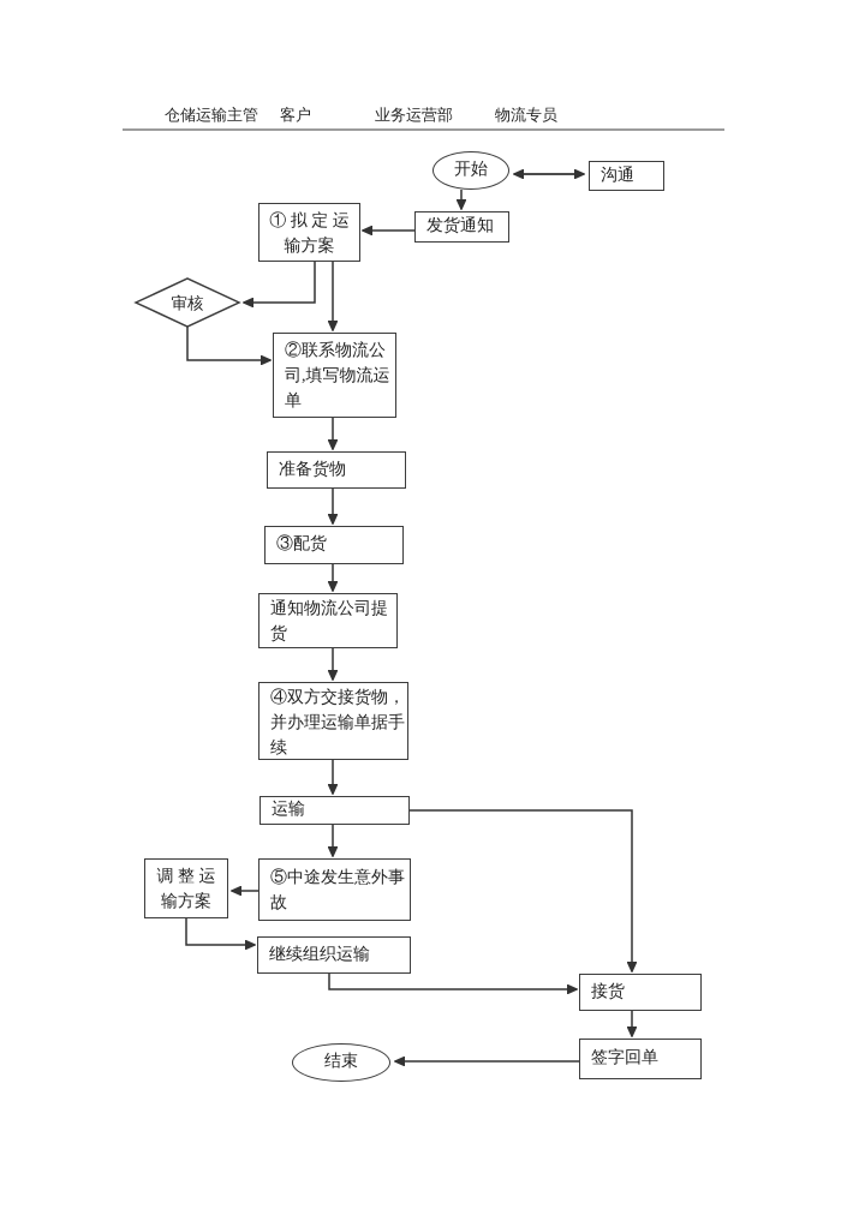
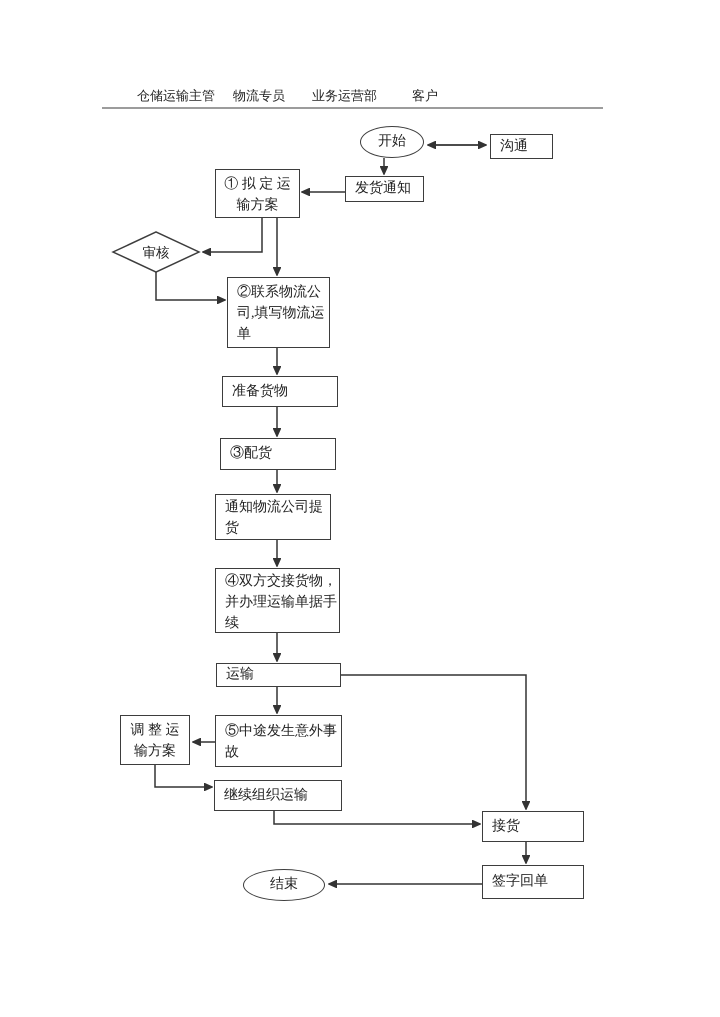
  仓储运输主管
- 客户
+ 物流专员
  业务运营部
- 物流专员
+ 客户
  开始
  沟通
  发货通知
  ① 拟 定 运
  输方案
  审核
  ②联系物流公
  司,填写物流运
  单
  准备货物
  ③配货
  通知物流公司提
  货
  ④双方交接货物，
  并办理运输单据手
  续
  运输
  ⑤中途发生意外事
  故
  调 整 运
  输方案
  继续组织运输
  接货
  签字回单
  结束
